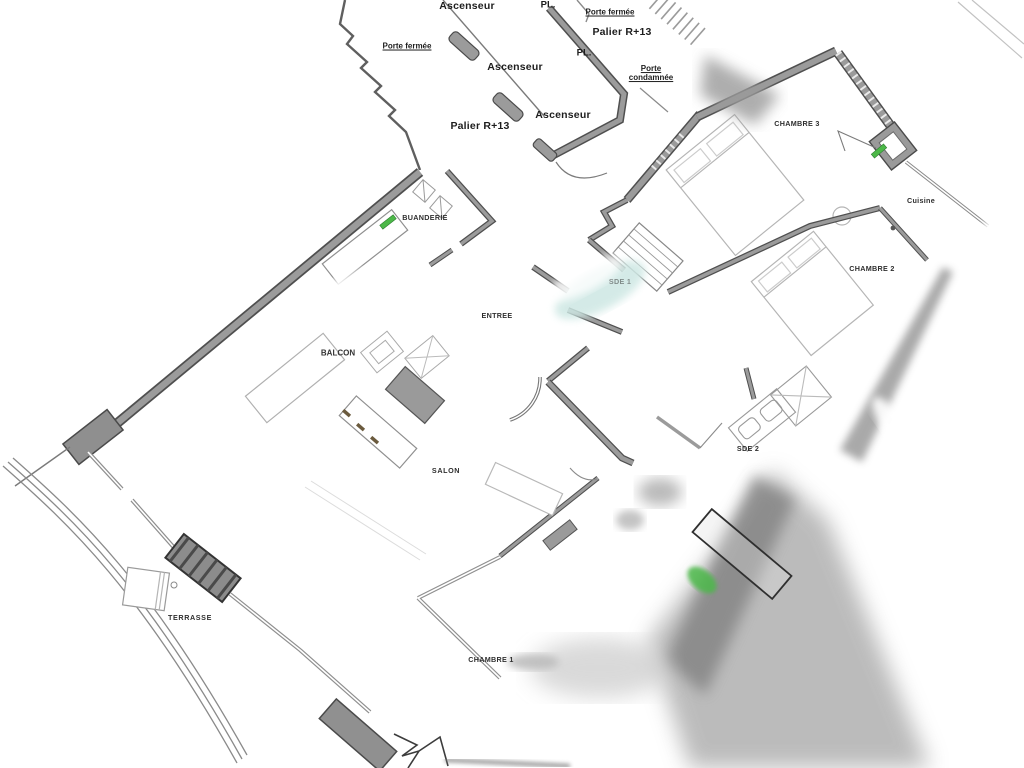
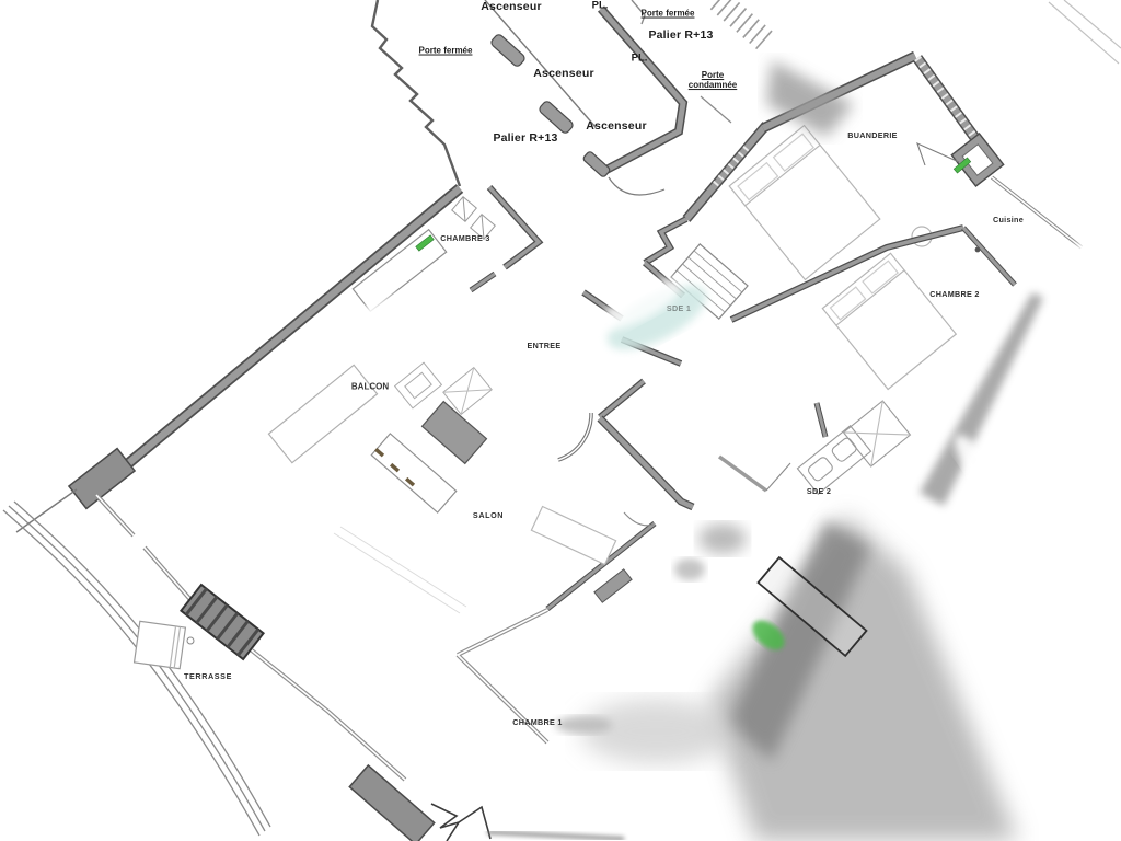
  Ascenseur
  PL.
  Porte fermée
  Palier R+13
  PL.
  Ascenseur
  Porte condamnée
  Ascenseur
  Palier R+13
  Porte fermée
- BUANDERIE
+ CHAMBRE 3
  ENTREE
  SDE 1
  BALCON
  SALON
  CHAMBRE 1
  TERRASSE
  SDE 2
  CHAMBRE 2
- CHAMBRE 3
+ BUANDERIE
  Cuisine
